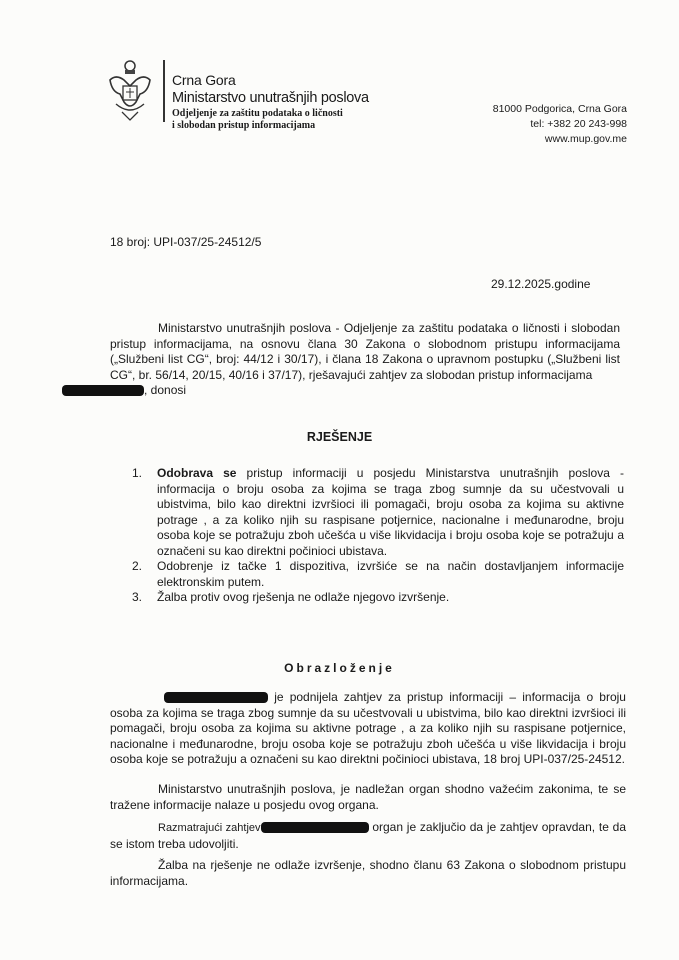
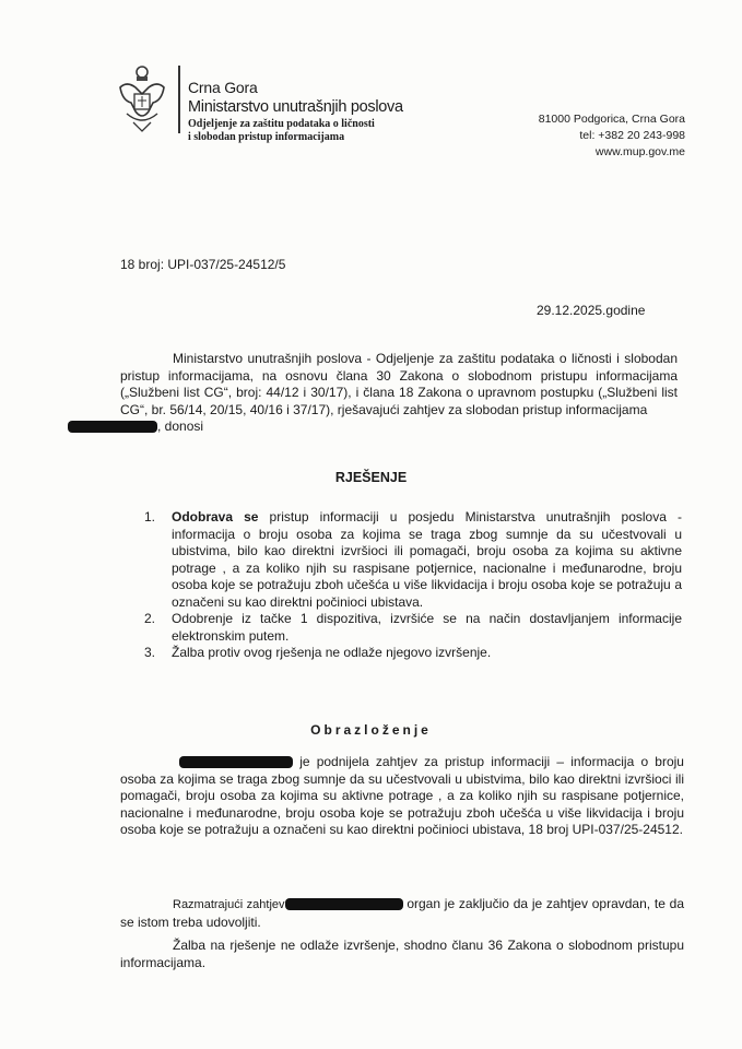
  Crna Gora
  Ministarstvo unutrašnjih poslova
  Odjeljenje za zaštitu podataka o ličnosti
  i slobodan pristup informacijama
  81000 Podgorica, Crna Gora
  tel: +382 20 243-998
  www.mup.gov.me
  18 broj: UPI-037/25-24512/5
  29.12.2025.godine
  Ministarstvo unutrašnjih poslova - Odjeljenje za zaštitu podataka o ličnosti i slobodan pristup informacijama, na osnovu člana 30 Zakona o slobodnom pristupu informacijama („Službeni list CG“, broj: 44/12 i 30/17), i člana 18 Zakona o upravnom postupku („Službeni list CG“, br. 56/14, 20/15, 40/16 i 37/17), rješavajući zahtjev za slobodan pristup informacijama
  , donosi
  RJEŠENJE
  1.
  Odobrava se pristup informaciji u posjedu Ministarstva unutrašnjih poslova - informacija o broju osoba za kojima se traga zbog sumnje da su učestvovali u ubistvima, bilo kao direktni izvršioci ili pomagači, broju osoba za kojima su aktivne potrage , a za koliko njih su raspisane potjernice, nacionalne i međunarodne, broju osoba koje se potražuju zboh učešća u više likvidacija i broju osoba koje se potražuju a označeni su kao direktni počinioci ubistava.
  2.
  Odobrenje iz tačke 1 dispozitiva, izvršiće se na način dostavljanjem informacije elektronskim putem.
  3.
  Žalba protiv ovog rješenja ne odlaže njegovo izvršenje.
  Obrazloženje
  je podnijela zahtjev za pristup informaciji – informacija o broju osoba za kojima se traga zbog sumnje da su učestvovali u ubistvima, bilo kao direktni izvršioci ili pomagači, broju osoba za kojima su aktivne potrage , a za koliko njih su raspisane potjernice, nacionalne i međunarodne, broju osoba koje se potražuju zboh učešća u više likvidacija i broju osoba koje se potražuju a označeni su kao direktni počinioci ubistava, 18 broj UPI-037/25-24512.
- Ministarstvo unutrašnjih poslova, je nadležan organ shodno važećim zakonima, te se tražene informacije nalaze u posjedu ovog organa.
  Razmatrajući zahtjev organ je zaključio da je zahtjev opravdan, te da se istom treba udovoljiti.
- Žalba na rješenje ne odlaže izvršenje, shodno članu 63 Zakona o slobodnom pristupu informacijama.
+ Žalba na rješenje ne odlaže izvršenje, shodno članu 36 Zakona o slobodnom pristupu informacijama.
